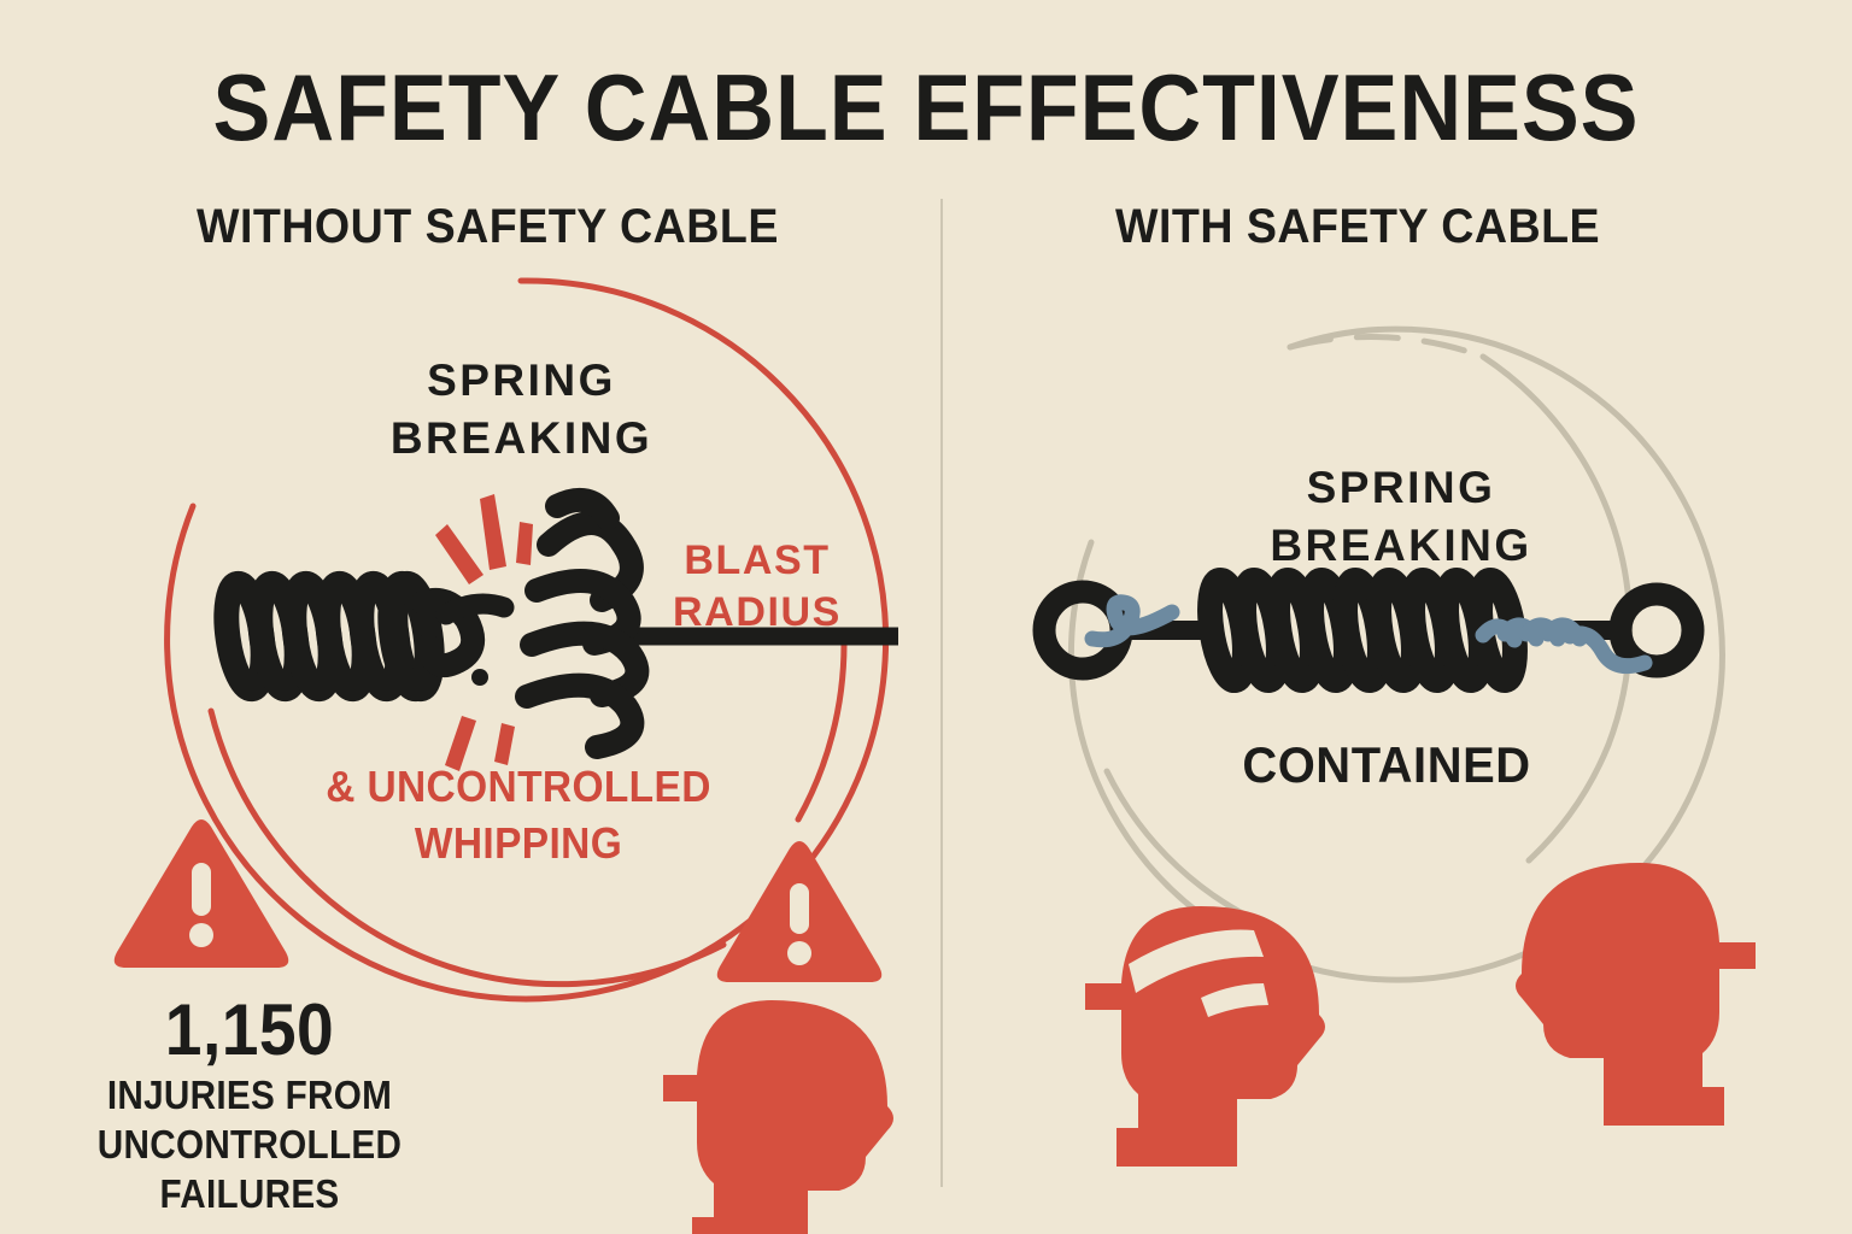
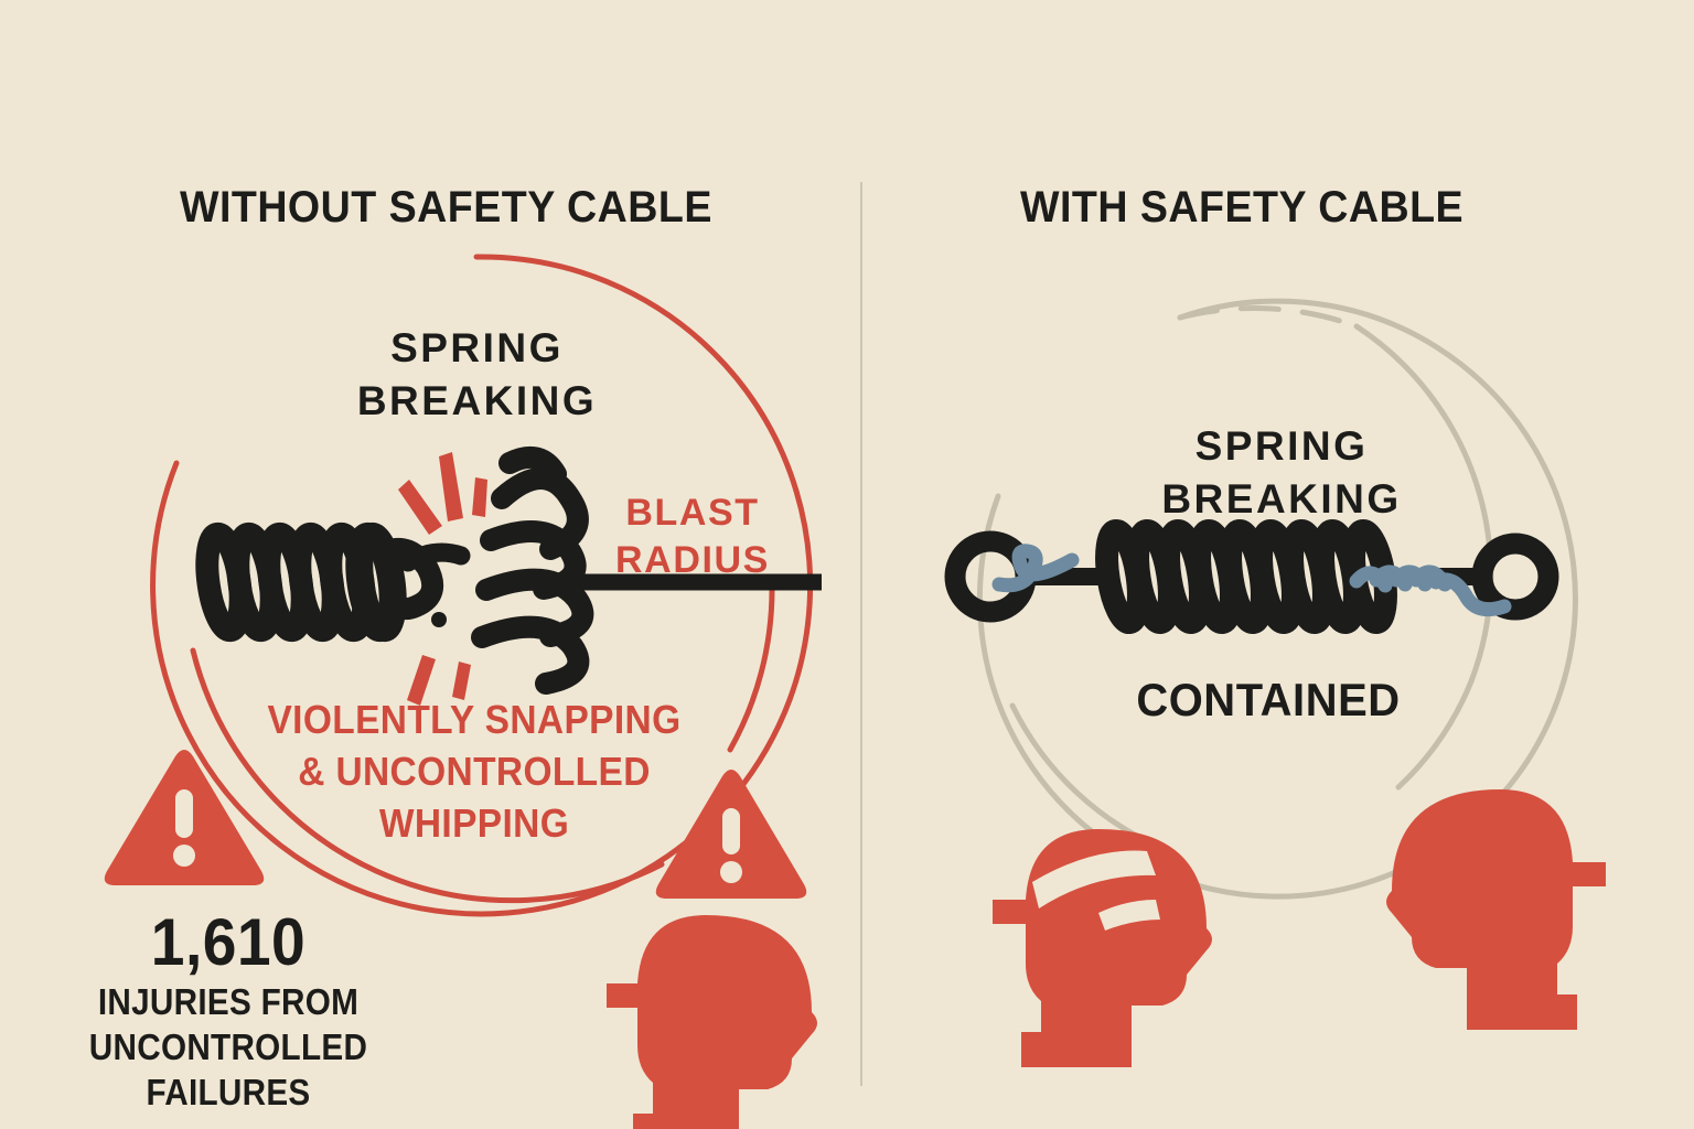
- SAFETY CABLE EFFECTIVENESS
  WITHOUT SAFETY CABLE
  WITH SAFETY CABLE
  SPRING
  BREAKING
  BLAST
  RADIUS
+ VIOLENTLY SNAPPING
  & UNCONTROLLED
  WHIPPING
- 1,150
+ 1,610
  INJURIES FROM
  UNCONTROLLED
  FAILURES
  SPRING
  BREAKING
  CONTAINED
